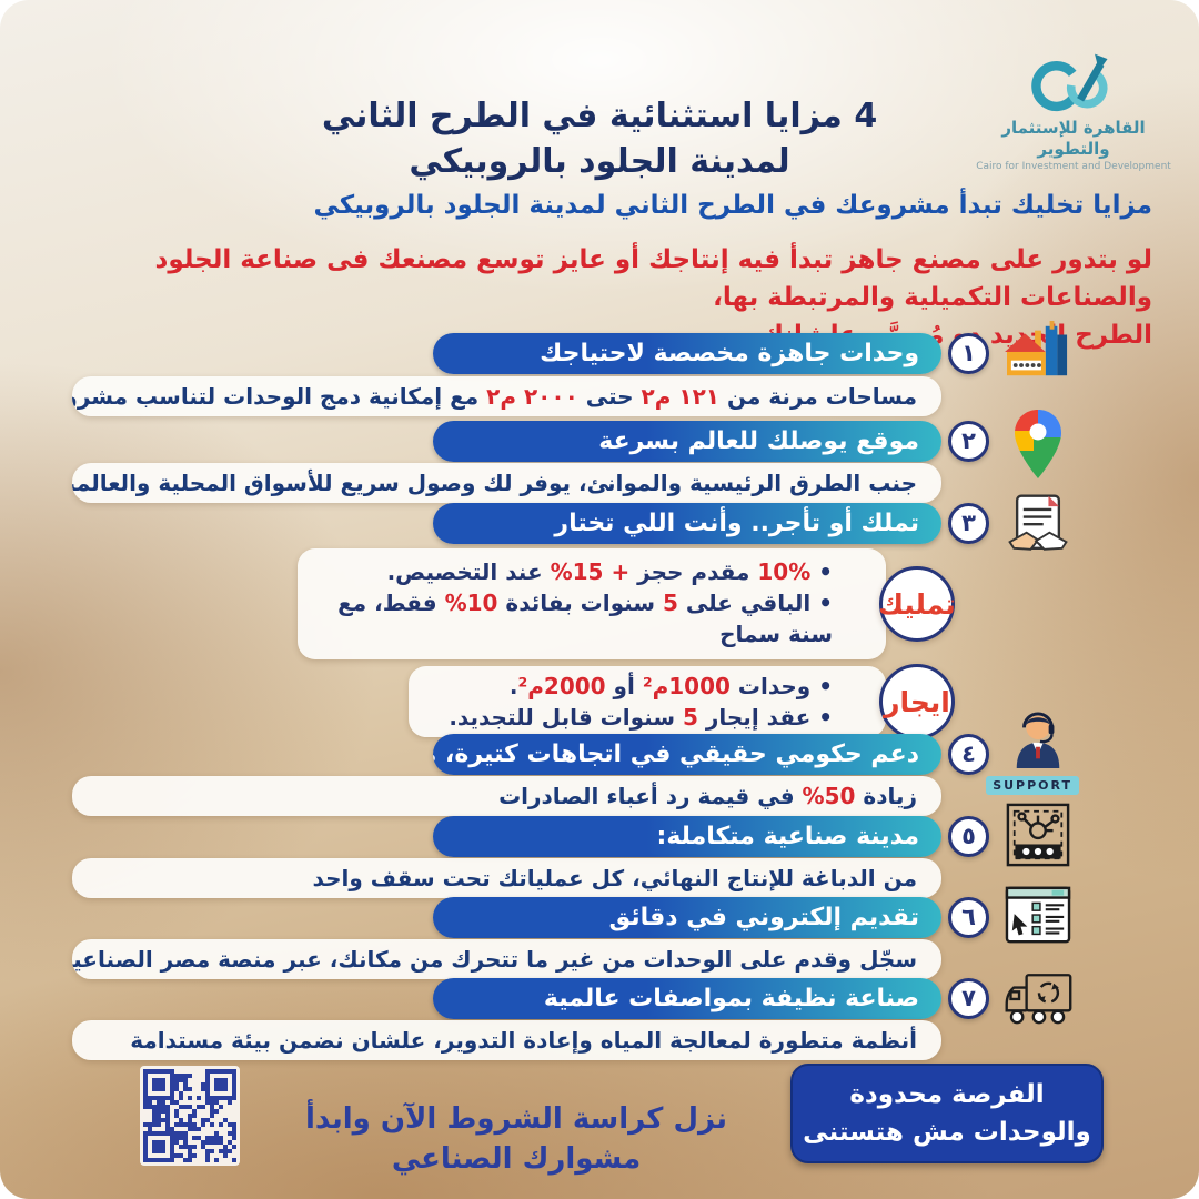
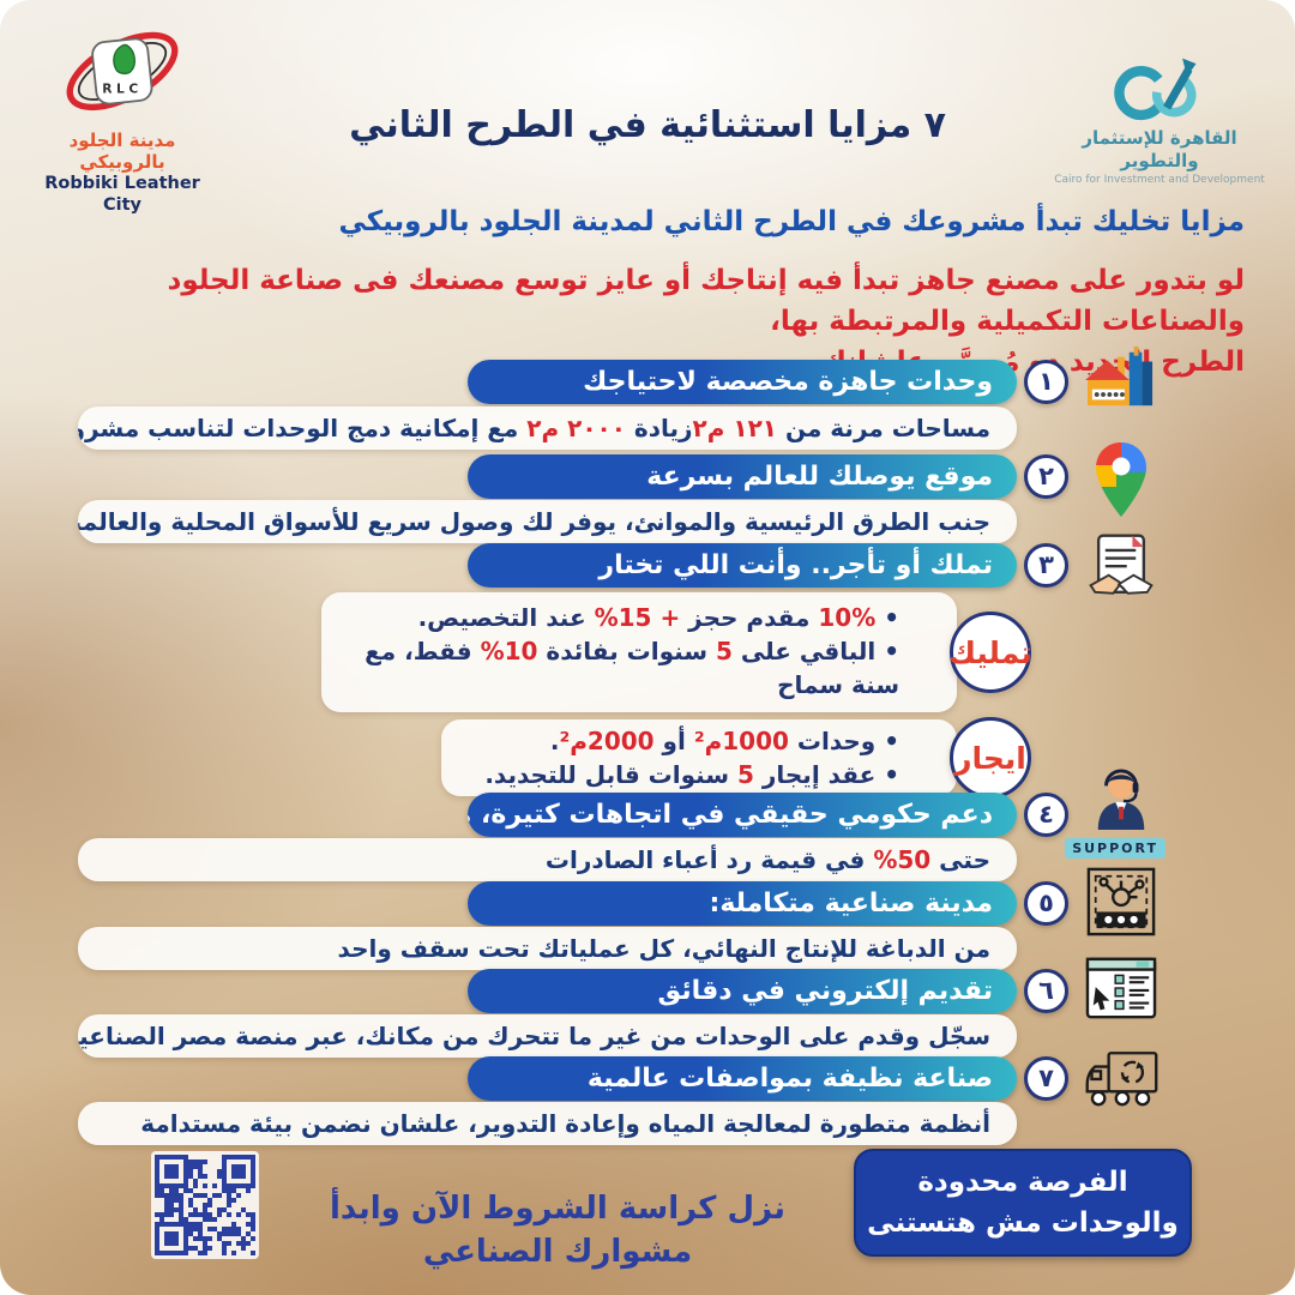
+ RLC
+ مدينة الجلود بالروبيكي
+ Robbiki Leather City
  القاهرة للإستثمار والتطوير
  Cairo for Investment and Development
- 4 مزايا استثنائية في الطرح الثاني
+ ٧ مزايا استثنائية في الطرح الثاني
- لمدينة الجلود بالروبيكي
  مزايا تخليك تبدأ مشروعك في الطرح الثاني لمدينة الجلود بالروبيكي
  لو بتدور على مصنع جاهز تبدأ فيه إنتاجك أو عايز توسع مصنعك فى صناعة الجلود والصناعات التكميلية والمرتبطة بها،
  ١
  وحدات جاهزة مخصصة لاحتياجك
- مساحات مرنة من ١٢١ م٢ حتى ٢٠٠٠ م٢ مع إمكانية دمج الوحدات لتناسب مشر
+ مساحات مرنة من ١٢١ م٢زيادة ٢٠٠٠ م٢ مع إمكانية دمج الوحدات لتناسب مشرو
  ٢
  موقع يوصلك للعالم بسرعة
  جنب الطرق الرئيسية والموانئ، يوفر لك وصول سريع للأسواق المحلية والعالمي
  ٣
  تملك أو تأجر.. وأنت اللي تختار
  10% مقدم حجز + 15% عند التخصيص.
  الباقي على 5 سنوات بفائدة 10% فقط، مع سنة سماح
  تمليك
  وحدات 1000م² أو 2000م².
  عقد إيجار 5 سنوات قابل للتجديد.
  ايجار
  SUPPORT
  ٤
  دعم حكومي حقيقي في اتجاهات كتيرة،
- زيادة 50% في قيمة رد أعباء الصادرات
+ حتى 50% في قيمة رد أعباء الصادرات
  ٥
  مدينة صناعية متكاملة:
  من الدباغة للإنتاج النهائي، كل عملياتك تحت سقف واحد
  ٦
  تقديم إلكتروني في دقائق
  سجّل وقدم على الوحدات من غير ما تتحرك من مكانك، عبر منصة مصر الصناعي
  ٧
  صناعة نظيفة بمواصفات عالمية
  أنظمة متطورة لمعالجة المياه وإعادة التدوير، علشان نضمن بيئة مستدامة
  نزل كراسة الشروط الآن وابدأ مشوارك الصناعي
  الفرصة محدودة
  والوحدات مش هتستنى
